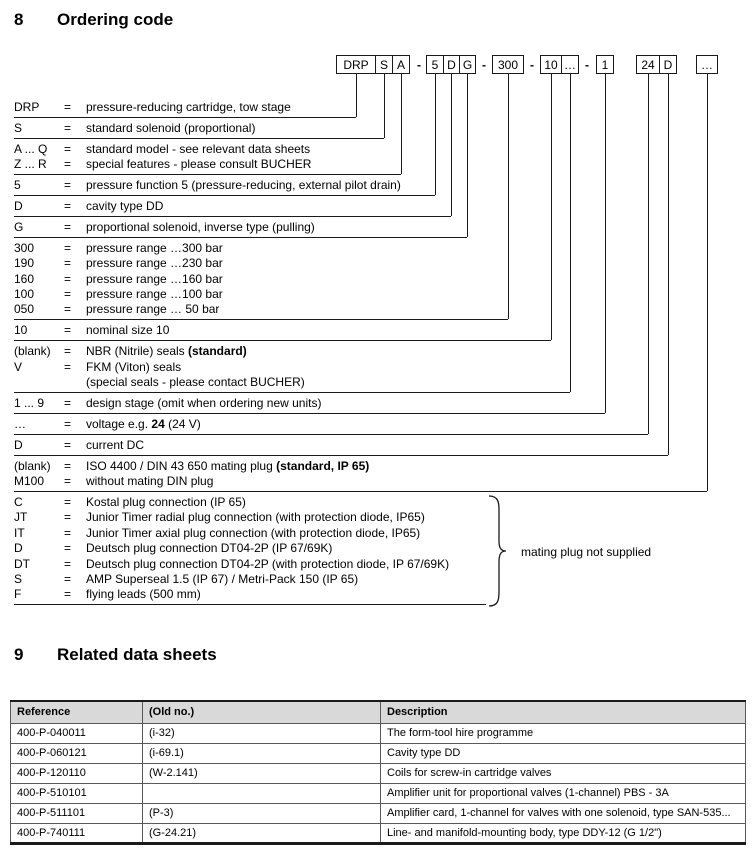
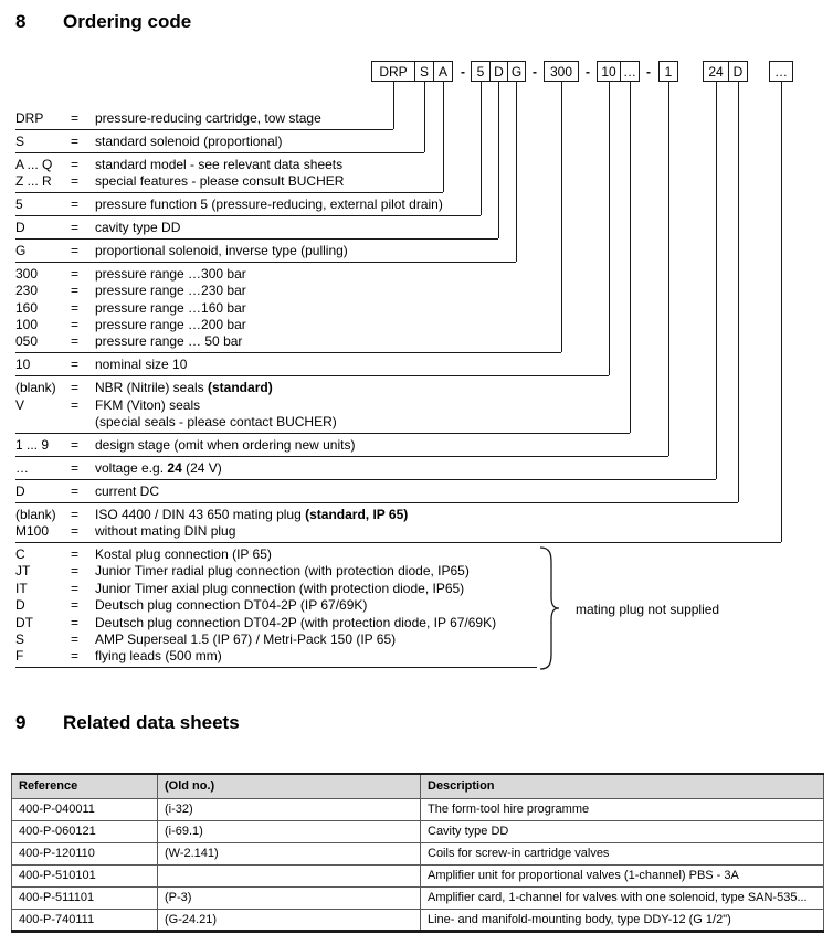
  8 Ordering code
  DRP
  S
  A
  -
  5
  D
  G
  -
  300
  -
  10
  …
  -
  1
  24
  D
  …
  DRP = pressure-reducing cartridge, tow stage
  S = standard solenoid (proportional)
  A ... Q = standard model - see relevant data sheets
  Z ... R = special features - please consult BUCHER
  5 = pressure function 5 (pressure-reducing, external pilot drain)
  D = cavity type DD
  G = proportional solenoid, inverse type (pulling)
  300 = pressure range …300 bar
- 190 = pressure range …230 bar
+ 230 = pressure range …230 bar
  160 = pressure range …160 bar
- 100 = pressure range …100 bar
+ 100 = pressure range …200 bar
  050 = pressure range … 50 bar
  10 = nominal size 10
  (blank) = NBR (Nitrile) seals (standard)
  V = FKM (Viton) seals
  (special seals - please contact BUCHER)
  1 ... 9 = design stage (omit when ordering new units)
  … = voltage e.g. 24 (24 V)
  D = current DC
  (blank) = ISO 4400 / DIN 43 650 mating plug (standard, IP 65)
  M100 = without mating DIN plug
  C = Kostal plug connection (IP 65)
  JT = Junior Timer radial plug connection (with protection diode, IP65)
  IT = Junior Timer axial plug connection (with protection diode, IP65)
  D = Deutsch plug connection DT04-2P (IP 67/69K)
  DT = Deutsch plug connection DT04-2P (with protection diode, IP 67/69K)
  S = AMP Superseal 1.5 (IP 67) / Metri-Pack 150 (IP 65)
  F = flying leads (500 mm)
  mating plug not supplied
  9 Related data sheets
  Reference	(Old no.)	Description
  400-P-040011	(i-32)	The form-tool hire programme
  400-P-060121	(i-69.1)	Cavity type DD
  400-P-120110	(W-2.141)	Coils for screw-in cartridge valves
  400-P-510101		Amplifier unit for proportional valves (1-channel) PBS - 3A
  400-P-511101	(P-3)	Amplifier card, 1-channel for valves with one solenoid, type SAN-535...
  400-P-740111	(G-24.21)	Line- and manifold-mounting body, type DDY-12 (G 1/2")
